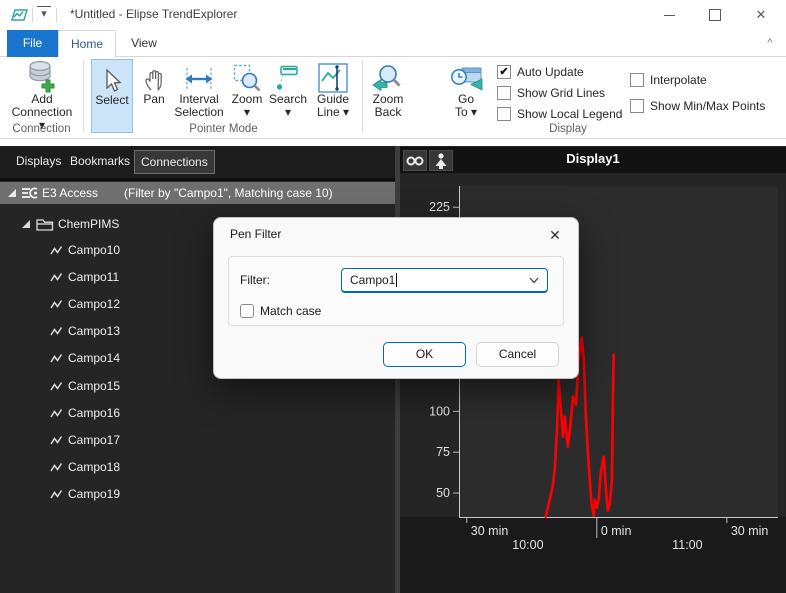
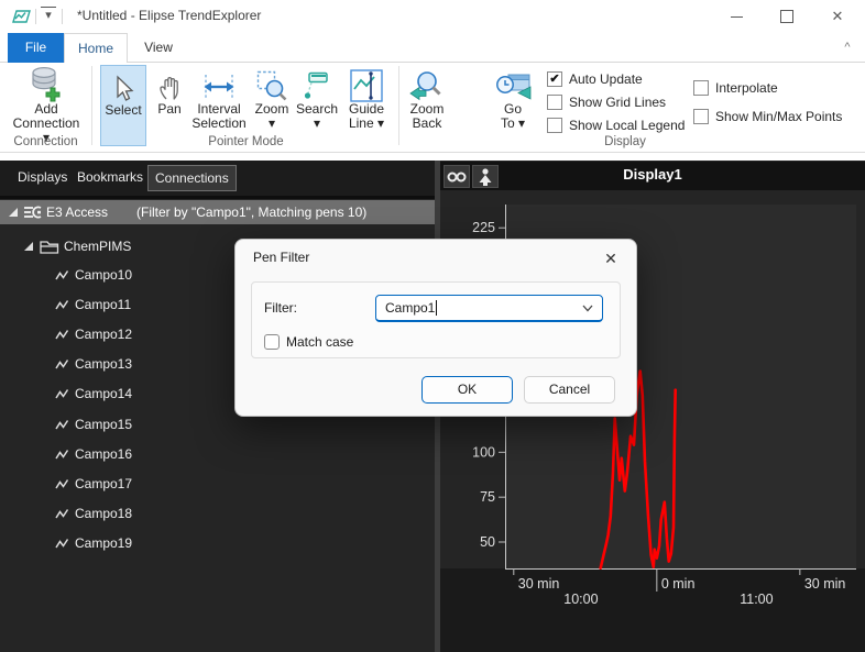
  ▾
  *Untitled - Elipse TrendExplorer
  ✕
  File
  Home
  View
  ^
  Add
  Connection ▾
  Connection
  Select
  Pan
  Interval
  Selection
  Zoom
  ▾
  Search
  ▾
  Guide
  Line ▾
  Pointer Mode
  Zoom
  Back
  Go
  To ▾
  ✔
  Auto Update
  Show Grid Lines
  Show Local Legend
  Interpolate
  Show Min/Max Points
  Display
  Displays
  Bookmarks
  Connections
  E3 Access
- (Filter by "Campo1", Matching case 10)
+ (Filter by "Campo1", Matching pens 10)
  ChemPIMS
  Campo10
  Campo11
  Campo12
  Campo13
  Campo14
  Campo15
  Campo16
  Campo17
  Campo18
  Campo19
  Display1
  225
  100
  75
  50
  30 min
  0 min
  30 min
  10:00
  11:00
  Pen Filter
  ✕
  Filter:
  Campo1
  Match case
  OK
  Cancel
